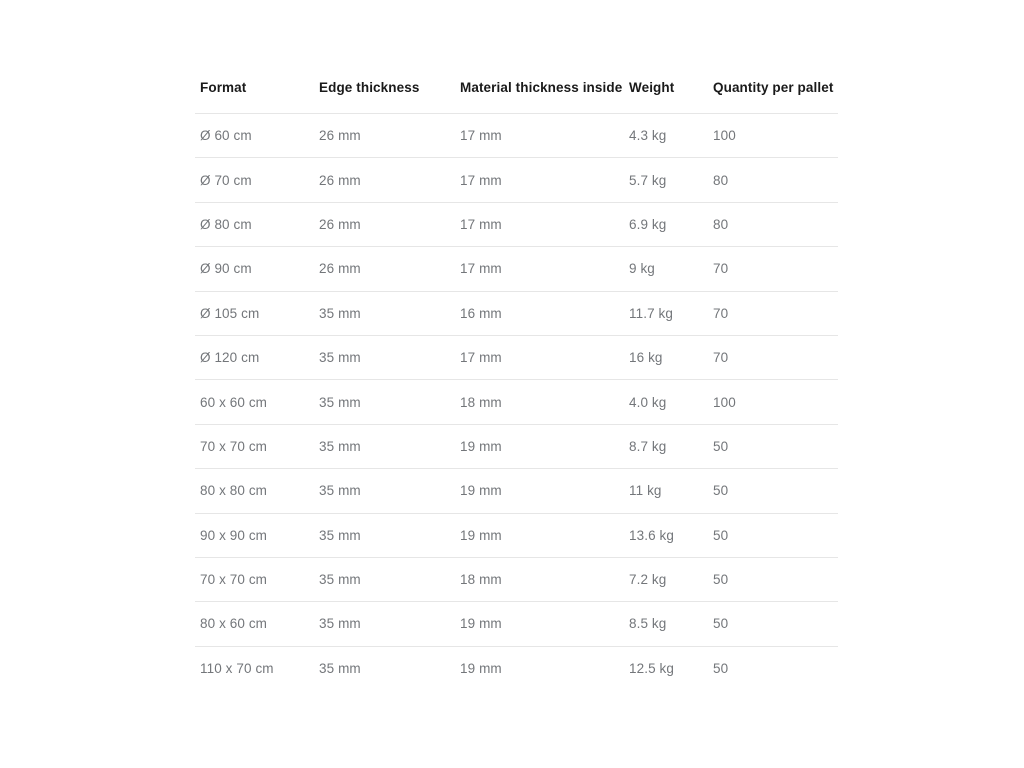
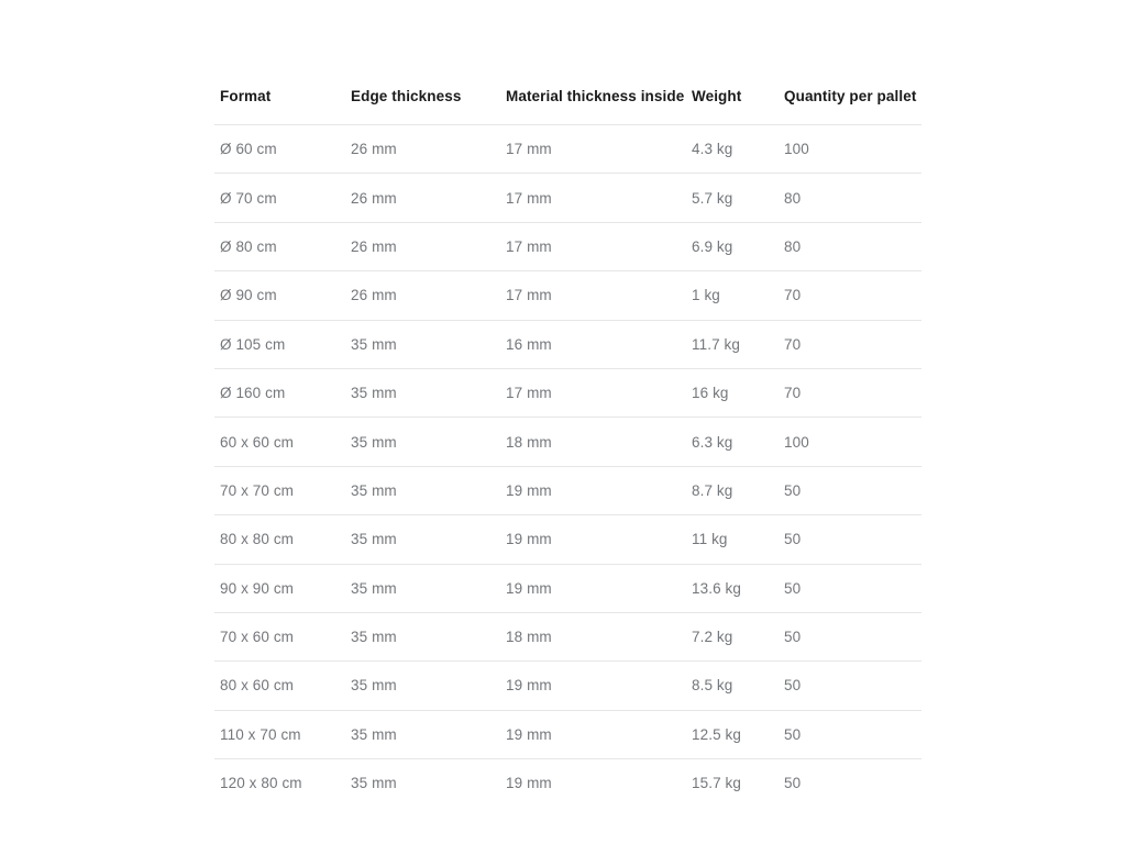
  Format	Edge thickness	Material thickness inside	Weight	Quantity per pallet
  Ø 60 cm	26 mm	17 mm	4.3 kg	100
  Ø 70 cm	26 mm	17 mm	5.7 kg	80
  Ø 80 cm	26 mm	17 mm	6.9 kg	80
- Ø 90 cm	26 mm	17 mm	9 kg	70
+ Ø 90 cm	26 mm	17 mm	1 kg	70
  Ø 105 cm	35 mm	16 mm	11.7 kg	70
- Ø 120 cm	35 mm	17 mm	16 kg	70
+ Ø 160 cm	35 mm	17 mm	16 kg	70
- 60 x 60 cm	35 mm	18 mm	4.0 kg	100
+ 60 x 60 cm	35 mm	18 mm	6.3 kg	100
  70 x 70 cm	35 mm	19 mm	8.7 kg	50
  80 x 80 cm	35 mm	19 mm	11 kg	50
  90 x 90 cm	35 mm	19 mm	13.6 kg	50
- 70 x 70 cm	35 mm	18 mm	7.2 kg	50
+ 70 x 60 cm	35 mm	18 mm	7.2 kg	50
  80 x 60 cm	35 mm	19 mm	8.5 kg	50
  110 x 70 cm	35 mm	19 mm	12.5 kg	50
+ 120 x 80 cm	35 mm	19 mm	15.7 kg	50
